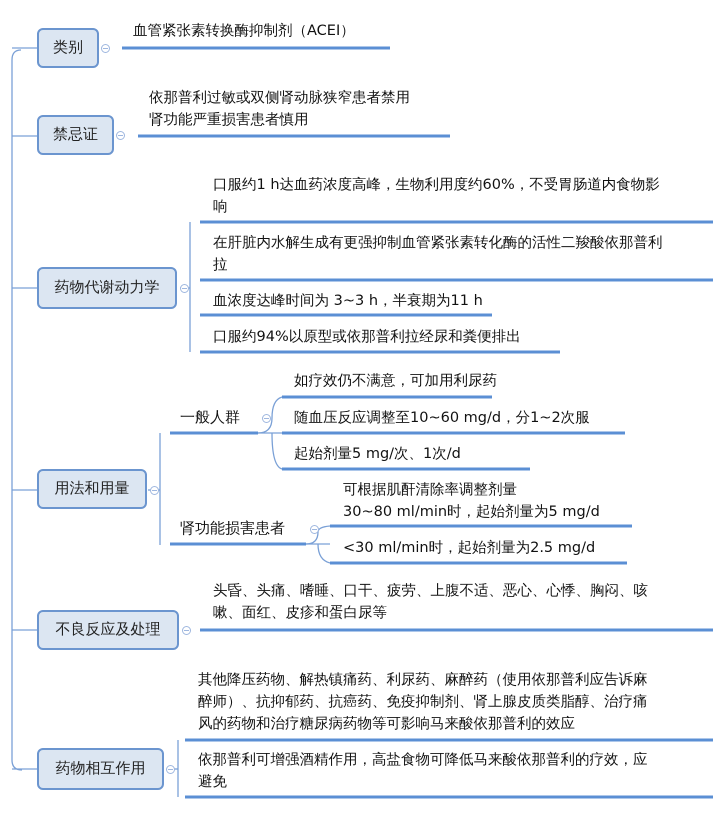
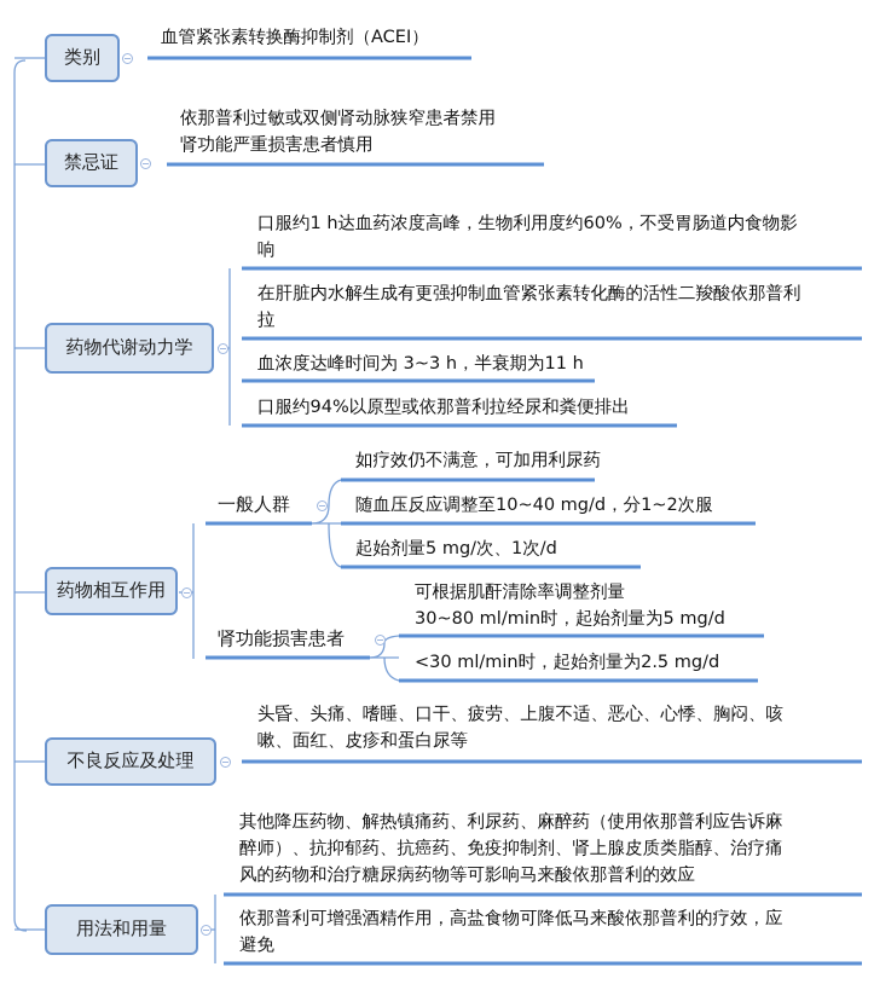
  类别
  血管紧张素转换酶抑制剂（ACEI）
  禁忌证
  依那普利过敏或双侧肾动脉狭窄患者禁用
  肾功能严重损害患者慎用
  药物代谢动力学
  口服约1 h达血药浓度高峰，生物利用度约60%，不受胃肠道内食物影
  响
  在肝脏内水解生成有更强抑制血管紧张素转化酶的活性二羧酸依那普利
  拉
  血浓度达峰时间为 3~3 h，半衰期为11 h
  口服约94%以原型或依那普利拉经尿和粪便排出
- 用法和用量
+ 药物相互作用
  一般人群
  如疗效仍不满意，可加用利尿药
- 随血压反应调整至10~60 mg/d，分1~2次服
+ 随血压反应调整至10~40 mg/d，分1~2次服
  起始剂量5 mg/次、1次/d
  肾功能损害患者
  可根据肌酐清除率调整剂量
  30~80 ml/min时，起始剂量为5 mg/d
  <30 ml/min时，起始剂量为2.5 mg/d
  不良反应及处理
  头昏、头痛、嗜睡、口干、疲劳、上腹不适、恶心、心悸、胸闷、咳
  嗽、面红、皮疹和蛋白尿等
- 药物相互作用
+ 用法和用量
  其他降压药物、解热镇痛药、利尿药、麻醉药（使用依那普利应告诉麻
  醉师）、抗抑郁药、抗癌药、免疫抑制剂、肾上腺皮质类脂醇、治疗痛
  风的药物和治疗糖尿病药物等可影响马来酸依那普利的效应
  依那普利可增强酒精作用，高盐食物可降低马来酸依那普利的疗效，应
  避免
